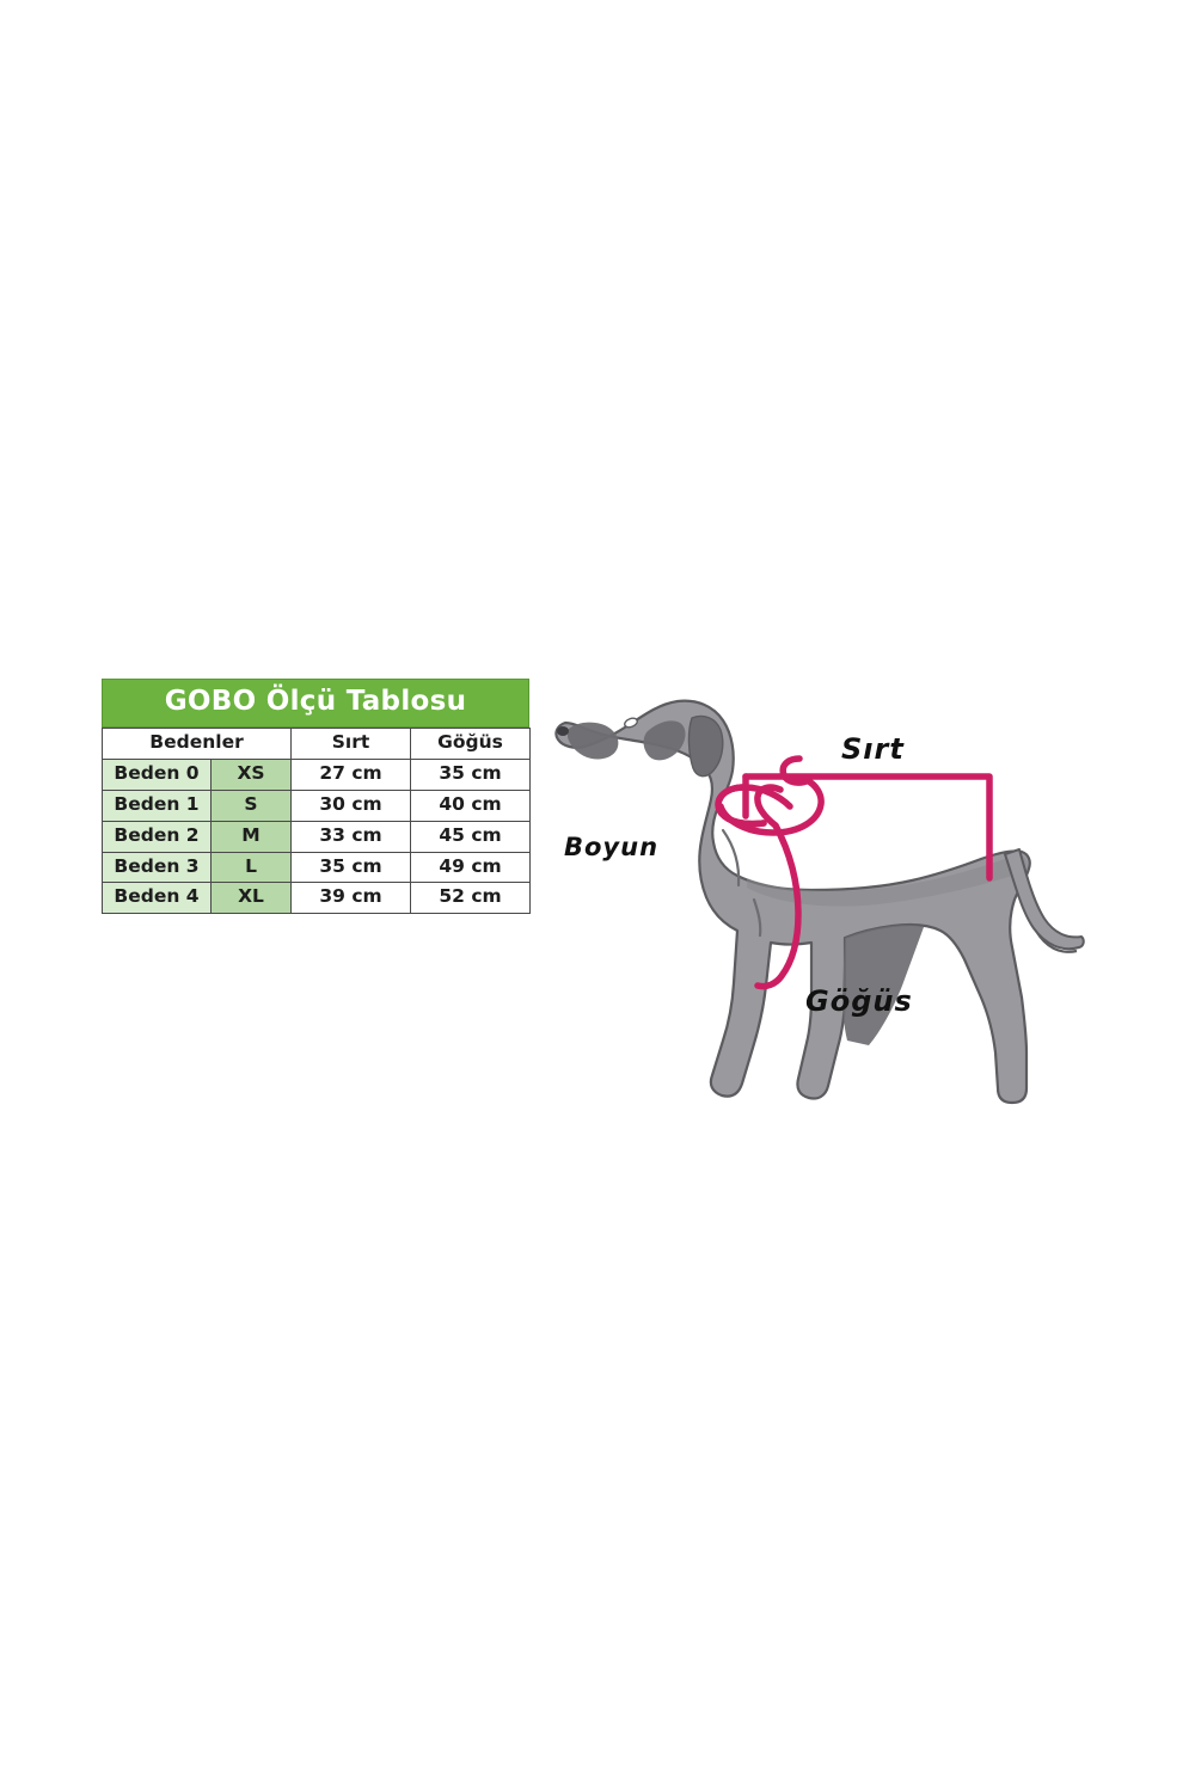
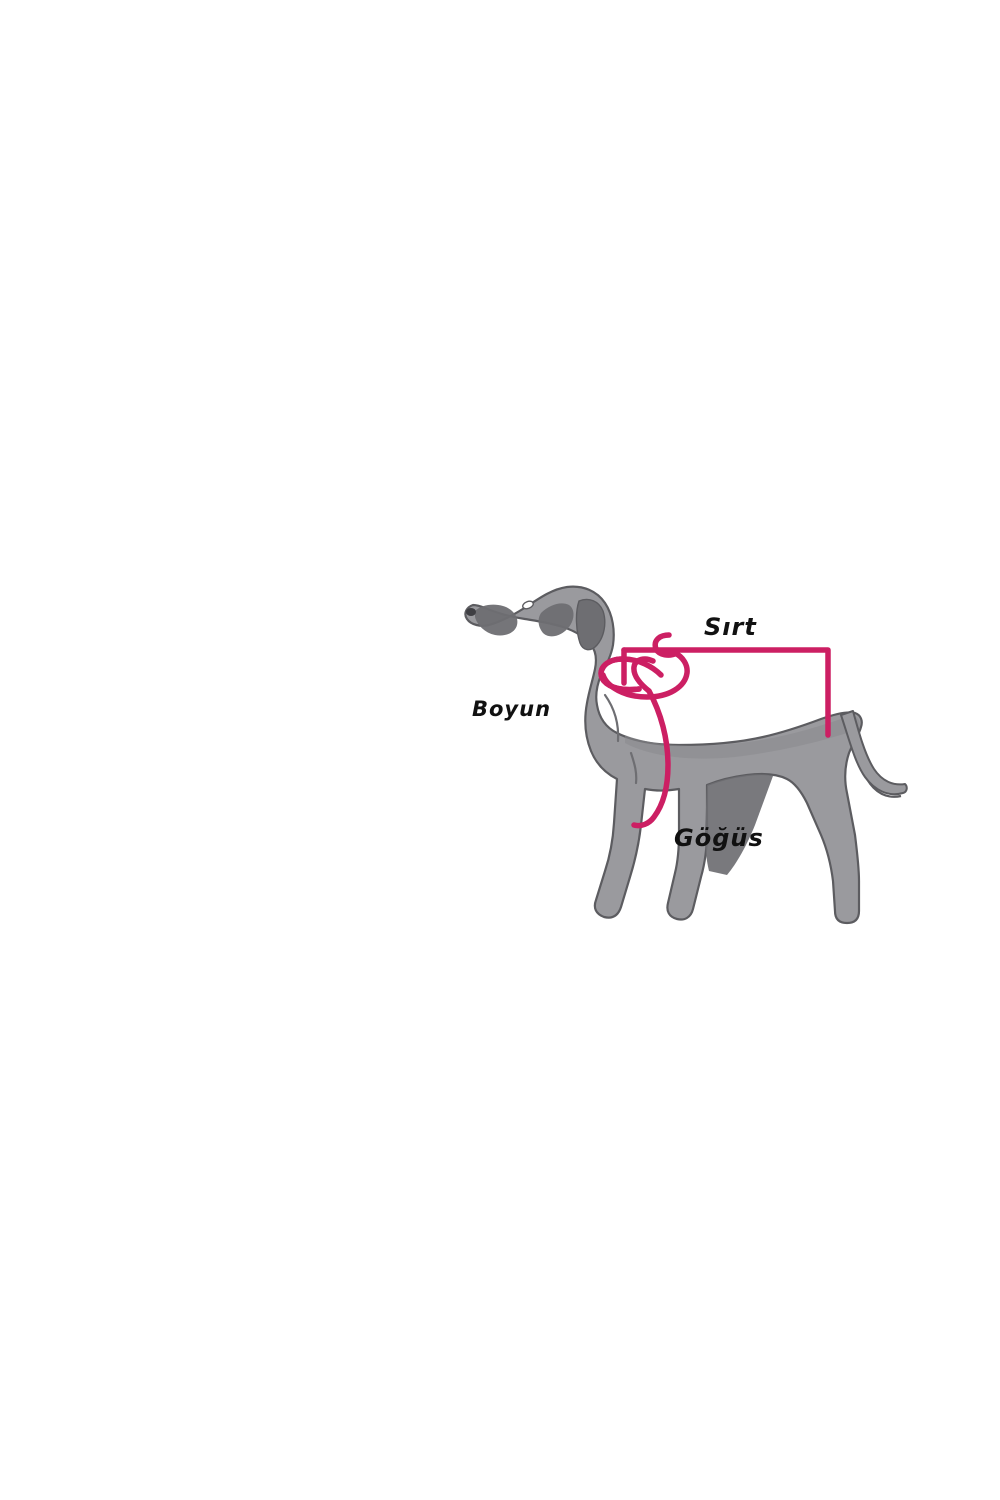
- GOBO Ölçü Tablosu
- Bedenler	Sırt	Göğüs
- Beden 0	XS	27 cm	35 cm
- Beden 1	S	30 cm	40 cm
- Beden 2	M	33 cm	45 cm
- Beden 3	L	35 cm	49 cm
- Beden 4	XL	39 cm	52 cm
  Sırt
  Boyun
  Göğüs
